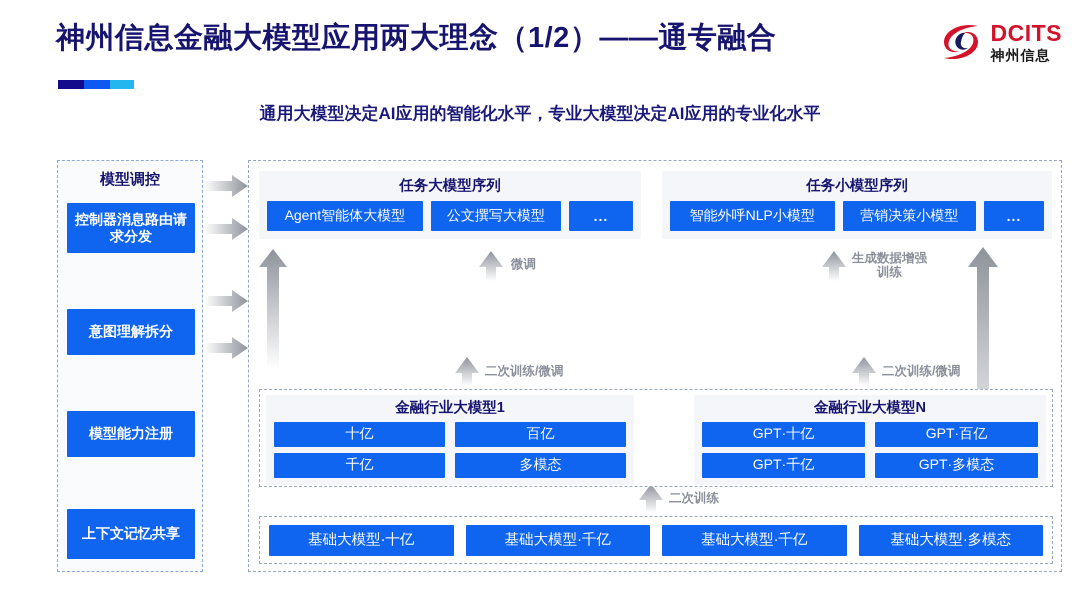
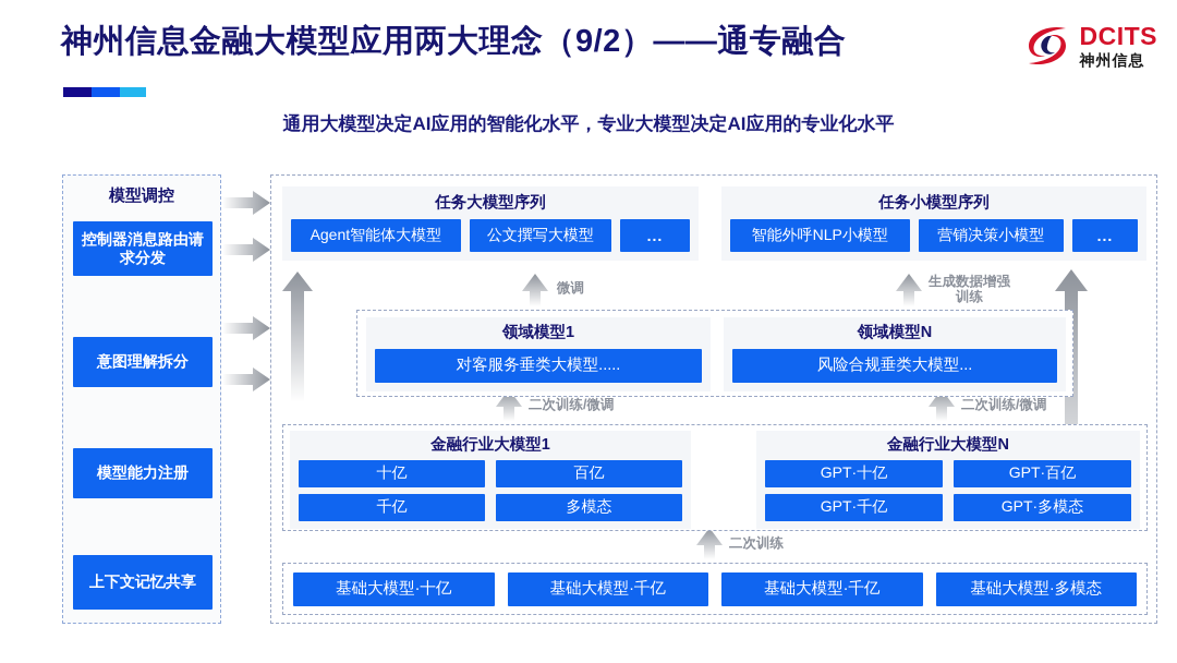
- 神州信息金融大模型应用两大理念（1/2）——通专融合
+ 神州信息金融大模型应用两大理念（9/2）——通专融合
  DCITS
  神州信息
  通用大模型决定AI应用的智能化水平，专业大模型决定AI应用的专业化水平
  模型调控
  控制器消息路由请求分发
  意图理解拆分
  模型能力注册
  上下文记忆共享
  任务大模型序列
  Agent智能体大模型
  公文撰写大模型
  ...
  任务小模型序列
  智能外呼NLP小模型
  营销决策小模型
  ...
  微调
  生成数据增强
  训练
+ 领域模型1
+ 对客服务垂类大模型.....
+ 领域模型N
+ 风险合规垂类大模型...
  二次训练/微调
  二次训练/微调
  金融行业大模型1
  十亿
  百亿
  千亿
  多模态
  金融行业大模型N
  GPT·十亿
  GPT·百亿
  GPT·千亿
  GPT·多模态
  二次训练
  基础大模型·十亿
  基础大模型·千亿
  基础大模型·千亿
  基础大模型·多模态
